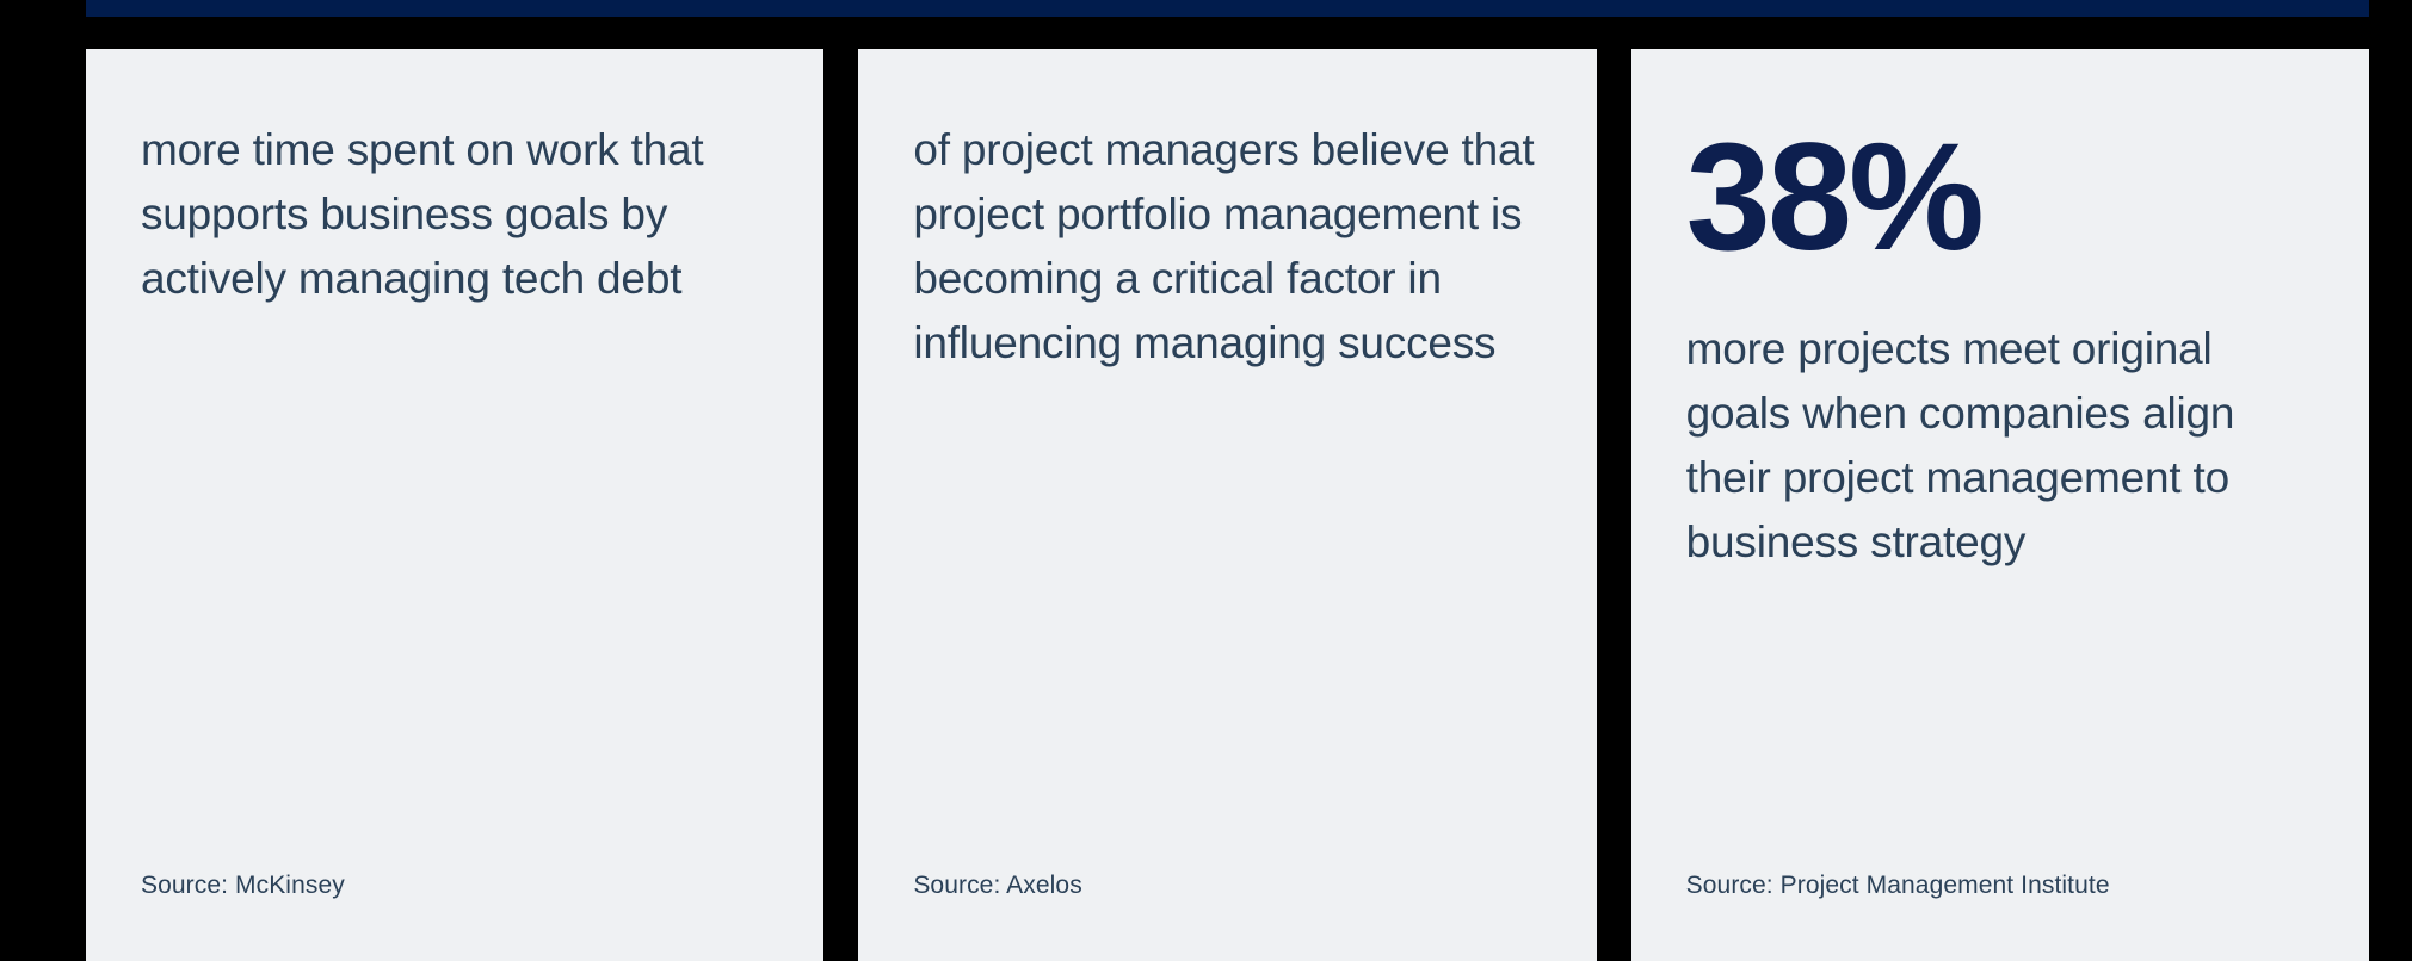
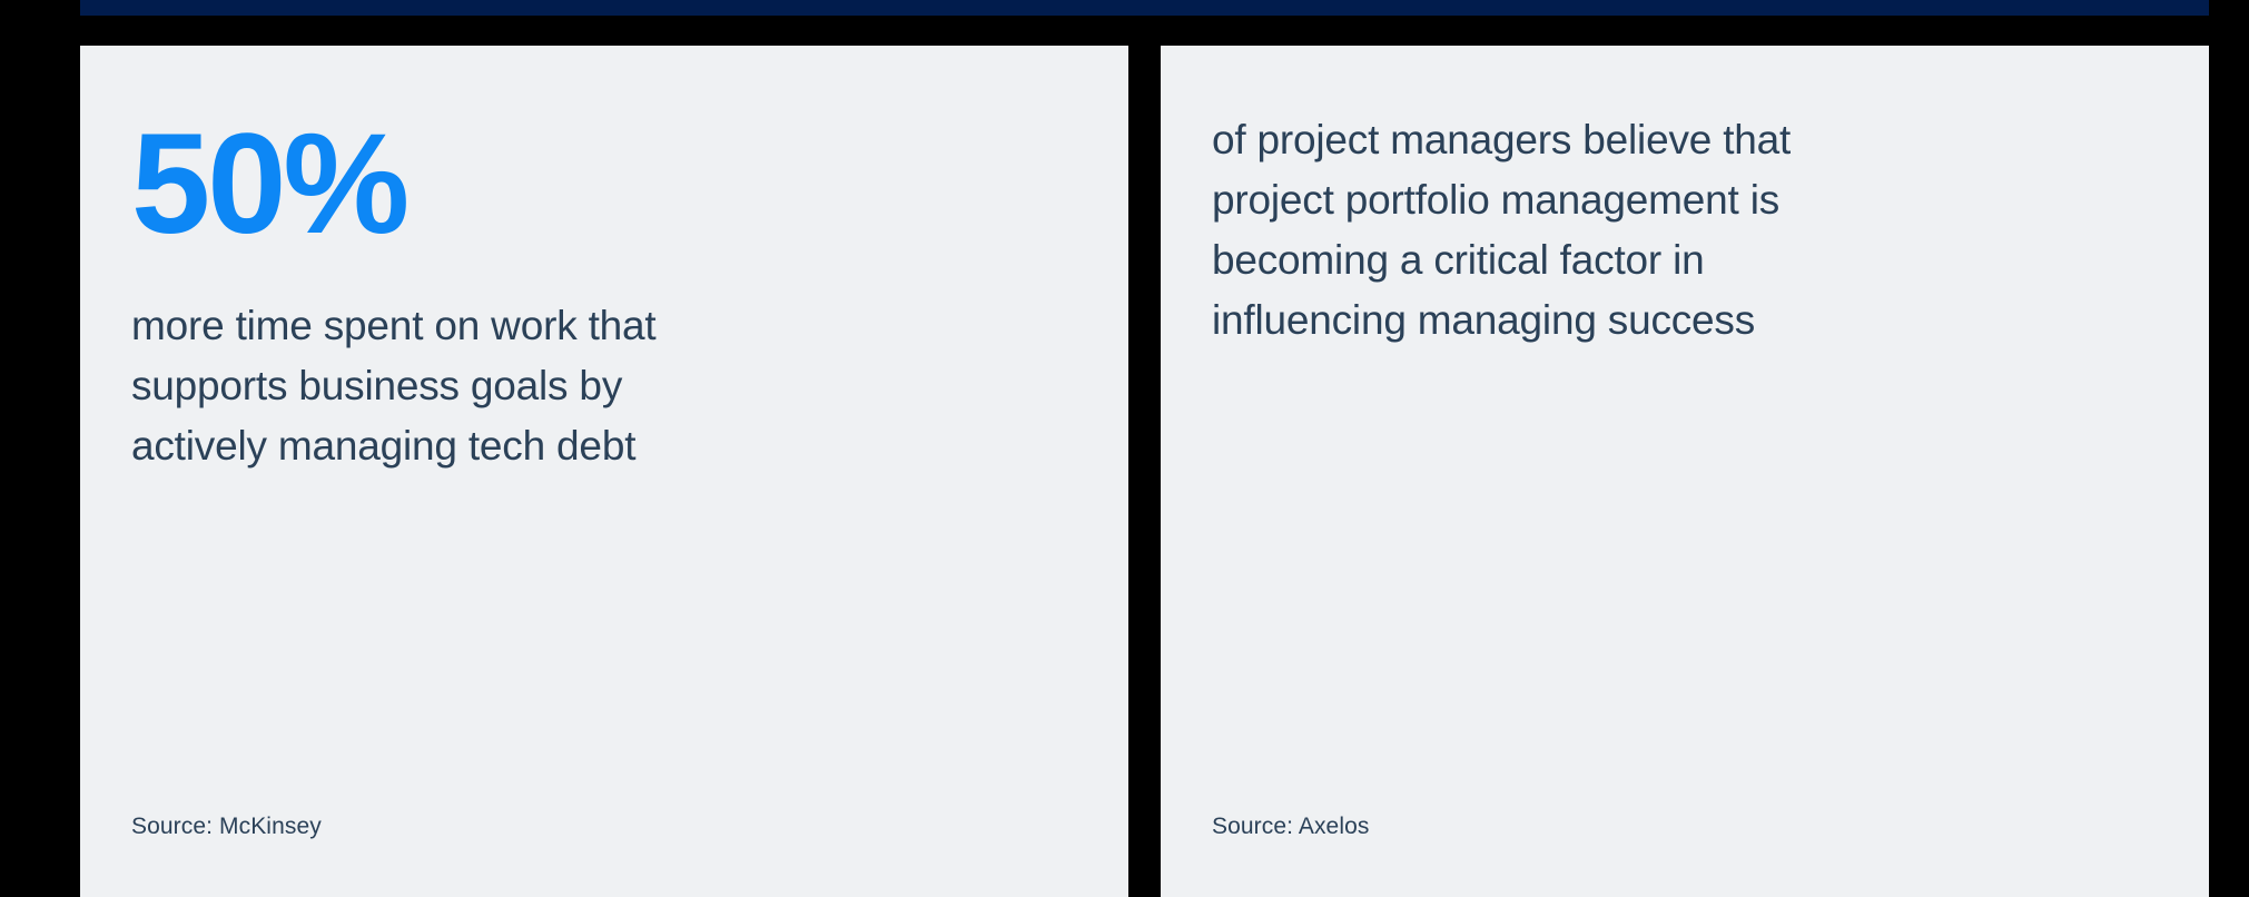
+ 50%
  more time spent on work that supports business goals by actively managing tech debt
  Source: McKinsey
  of project managers believe that project portfolio management is becoming a critical factor in influencing managing success
  Source: Axelos
- 38%
- more projects meet original goals when companies align their project management to business strategy
- Source: Project Management Institute
